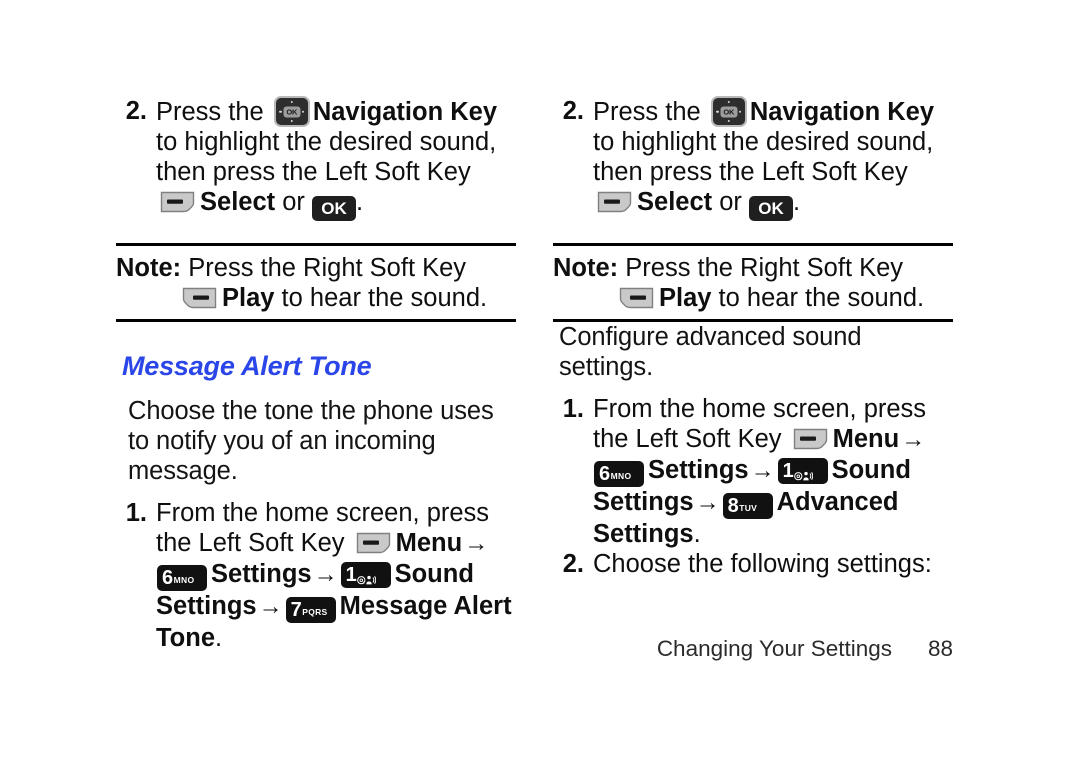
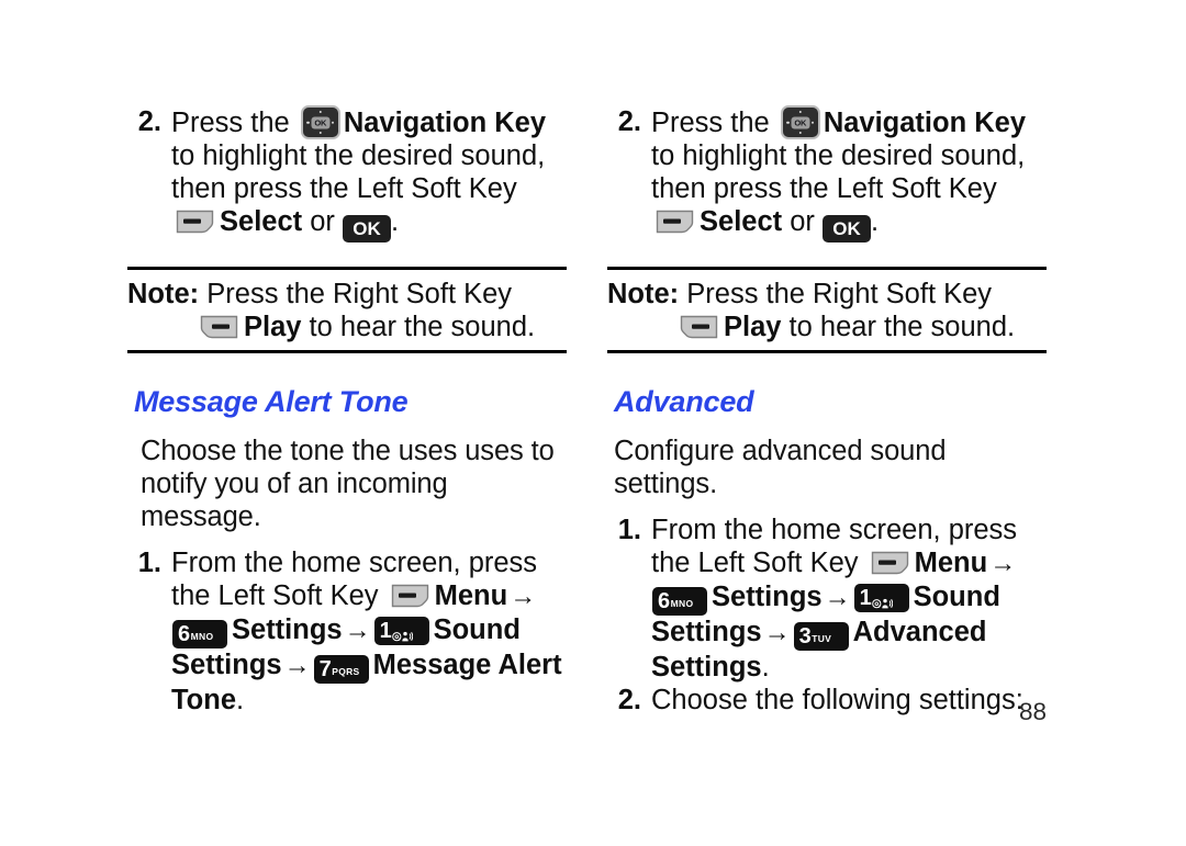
  2.
  Press the
  OK
  Navigation Key to highlight the desired sound, then press the Left Soft Key Select or OK .
  Note: Press the Right Soft Key Play to hear the sound.
  Message Alert Tone
- Choose the tone the phone uses to notify you of an incoming message.
+ Choose the tone the uses uses to notify you of an incoming message.
  1.
  From the home screen, press the Left Soft Key Menu→6MNOSettings→ 1 Sound Settings→ 7PQRSMessage Alert Tone.
  2.
  Press the
  OK
  Navigation Key to highlight the desired sound, then press the Left Soft Key Select or OK .
  Note: Press the Right Soft Key Play to hear the sound.
+ Advanced
  Configure advanced sound settings.
  1.
- From the home screen, press the Left Soft Key Menu→6MNOSettings→ 1 Sound Settings→ 8TUVAdvanced Settings.
+ From the home screen, press the Left Soft Key Menu→6MNOSettings→ 1 Sound Settings→ 3TUVAdvanced Settings.
  2.
  Choose the following settings:
- Changing Your Settings
  88
